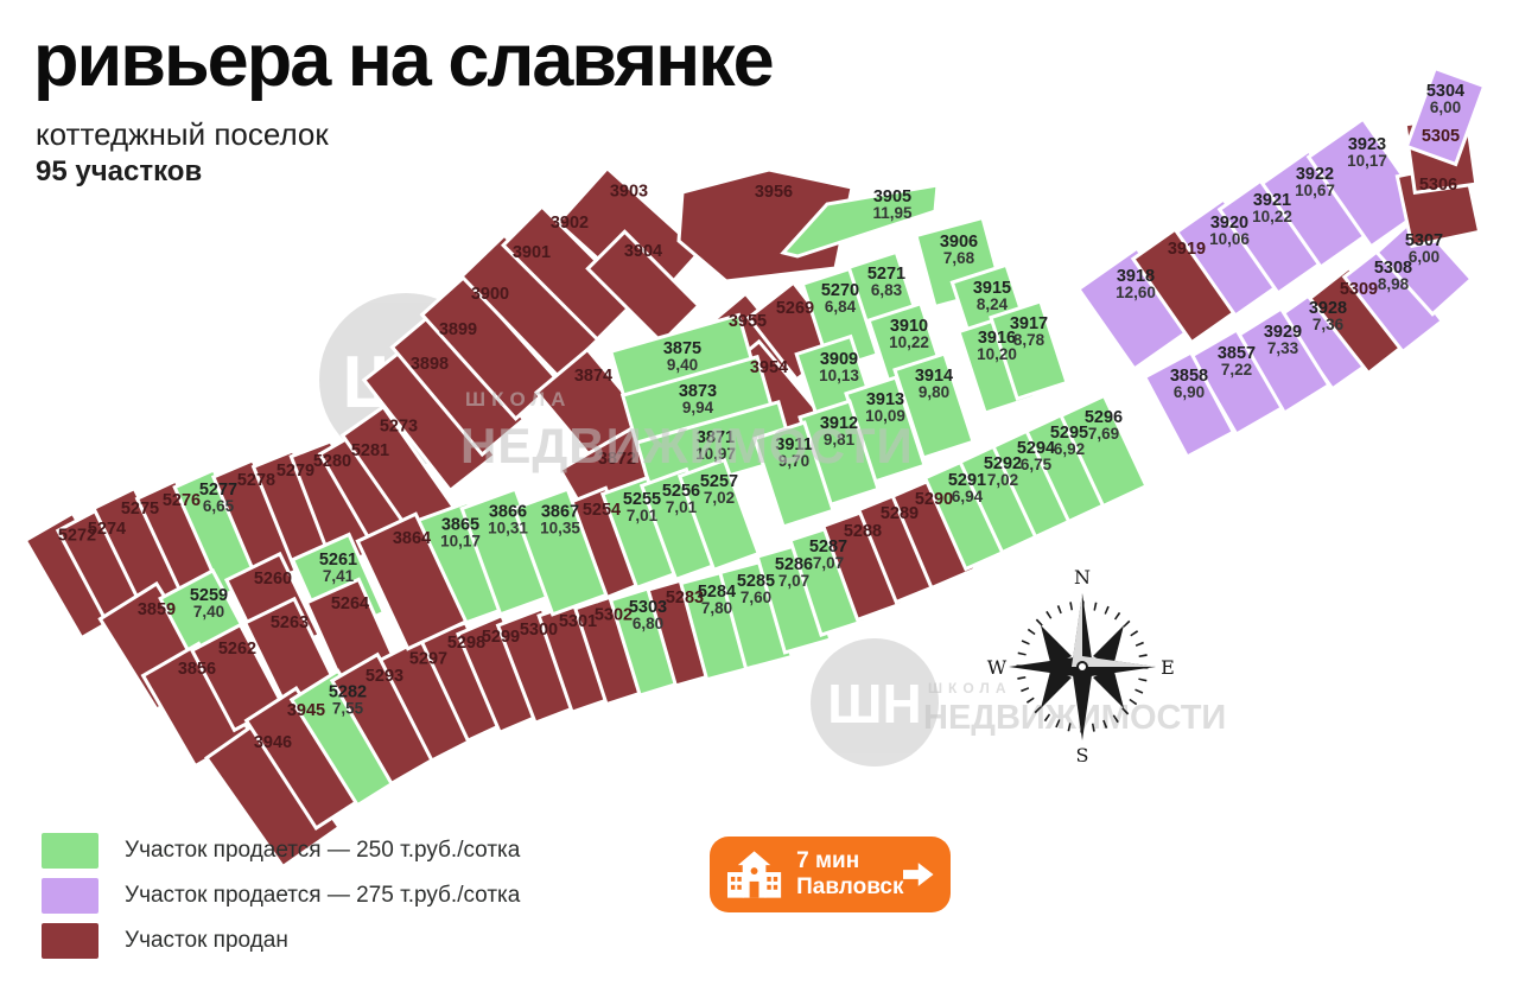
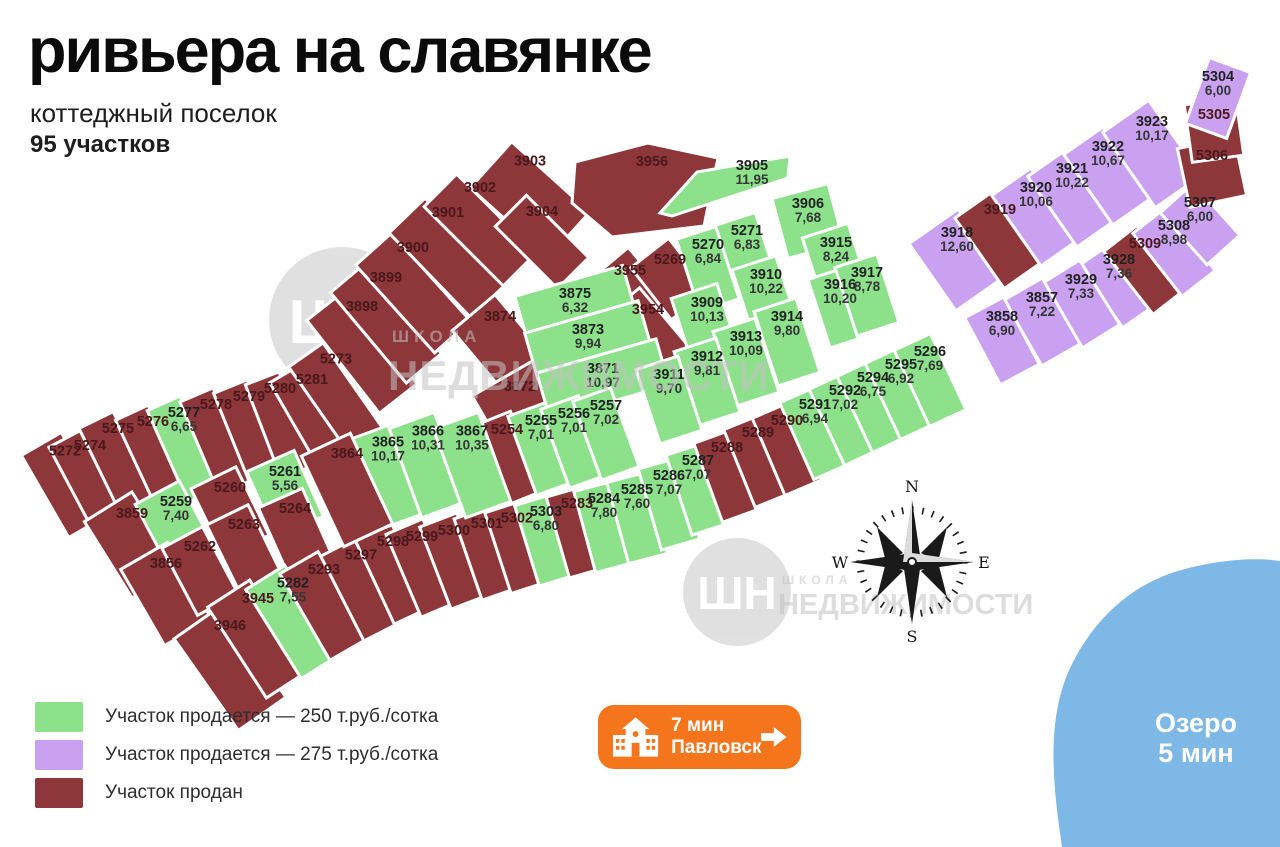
  ривьера на славянке
  коттеджный поселок
  95 участков
+ Озеро
+ 5 мин
  ШН
  3898
  3899
  3900
  3901
  3902
  3903
  3904
  5272
  5274
  5275
  5276
  5277 6,65
  5278
  5279
  5280
  5281
  5273
  3859
  5259 7,40
  5260
- 5261 7,41
+ 5261 5,56
  3856
  5262
  5263
  5264
  3946
  3945
  5282 7,55
  5293
  5297
  5298
  5299
  5300
  5301
  5302
  5303 6,80
  5283
  5284 7,80
  5285 7,60
  5286 7,07
  5287 7,07
  5288
  5289
  5290
  5291 6,94
  5292 7,02
  5294 6,75
  5295 6,92
  5296 7,69
  3956
  3955
  5269
  3954
  3874
  3872
  5254
- 3875 9,40
+ 3875 6,32
  3873 9,94
  3871 10,97
  3865 10,17
  3866 10,31
  3867 10,35
  3864
  5255 7,01
  5256 7,01
  5257 7,02
  3905 11,95
  3906 7,68
  5270 6,84
  5271 6,83
  3915 8,24
  3910 10,22
  3916 10,20
  3917 8,78
  3909 10,13
  3914 9,80
  3913 10,09
  3912 9,81
  3911 9,70
  3918 12,60
  3919
  3920 10,06
  3921 10,22
  3922 10,67
  3923 10,17
  3928 7,36
  3929 7,33
  3857 7,22
  3858 6,90
  5309
  5308 8,98
  5307 6,00
  5306
  5305
  5304 6,00
  ШКОЛА
  НЕДВИЖИМОСТИ
  ШКОЛА
  НЕДВИЖИОСТИ
  N
  W
  E
  S
  Участок продается — 250 т.руб./сотка
  Участок продается — 275 т.руб./сотка
  Участок продан
  7 мин
  Павловск
